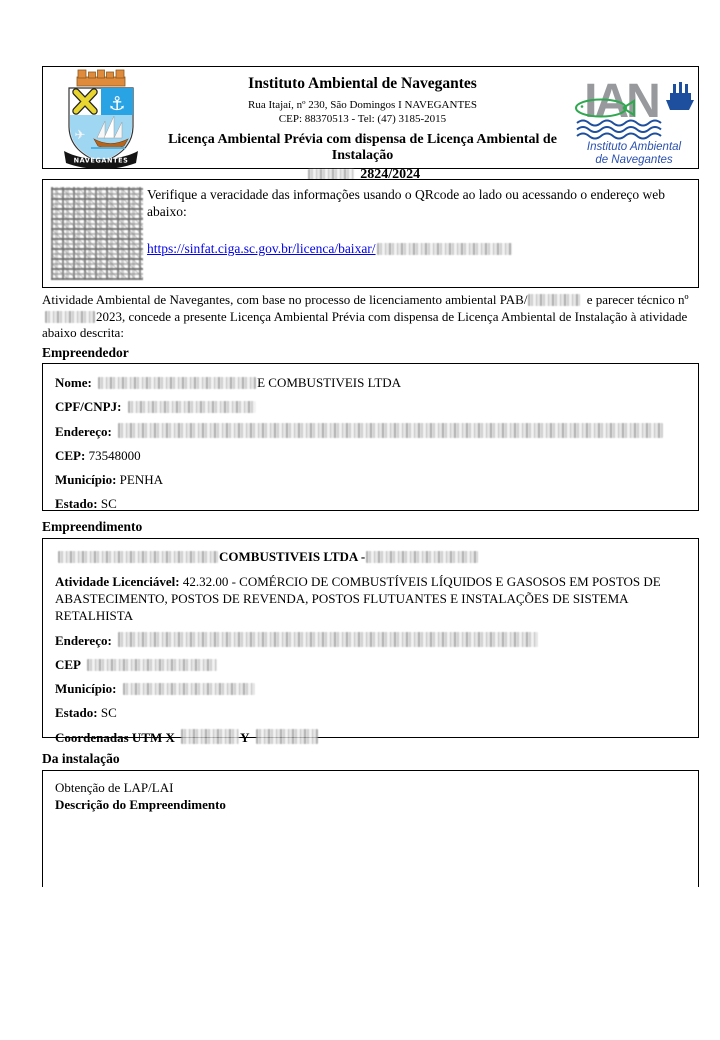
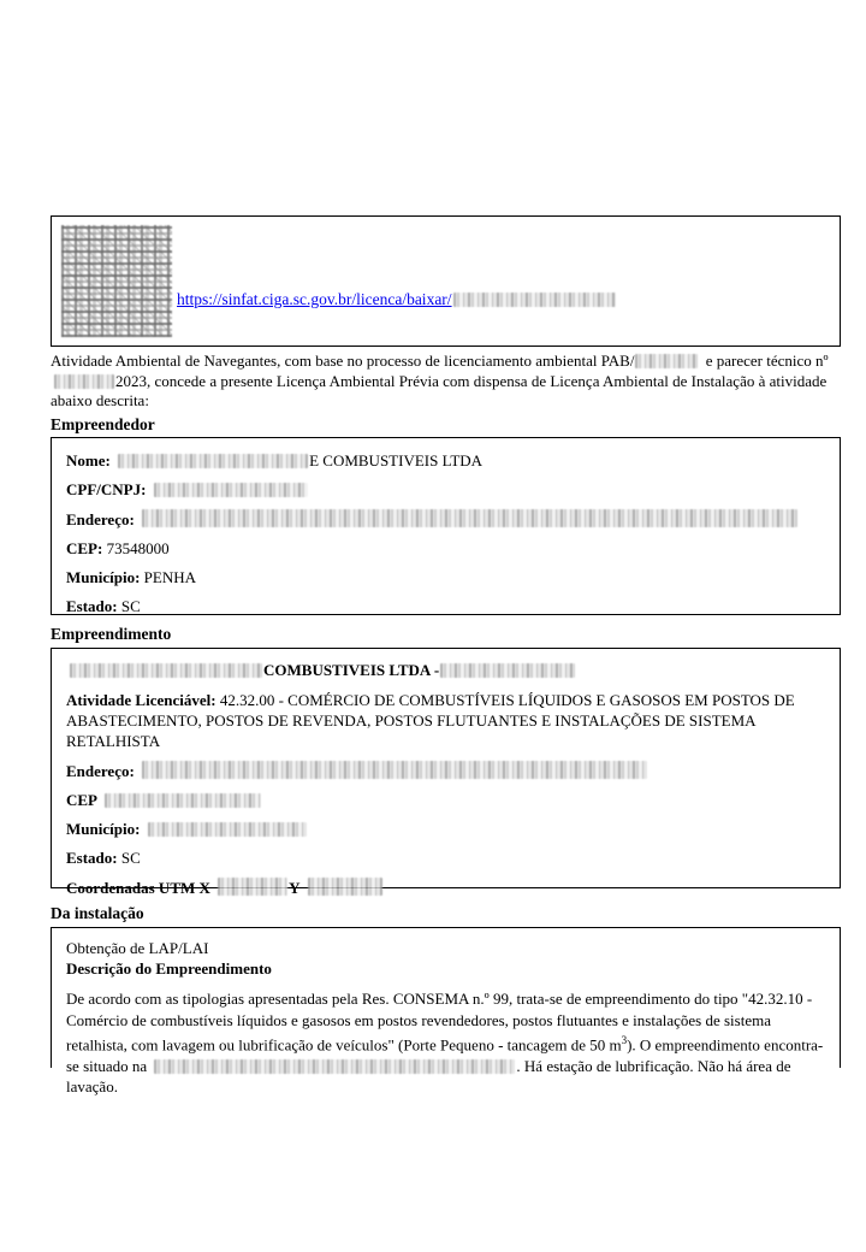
- ⚓
- ✈
- NAVEGANTES
- Instituto Ambiental de Navegantes
- Rua Itajaí, nº 230, São Domingos I NAVEGANTES
- CEP: 88370513 - Tel: (47) 3185-2015
- Licença Ambiental Prévia com dispensa de Licença Ambiental de Instalação
- 2824/2024
- IAN
- Instituto Ambiental
- de Navegantes
- Verifique a veracidade das informações usando o QRcode ao lado ou acessando o endereço web abaixo:
  https://sinfat.ciga.sc.gov.br/licenca/baixar/
  Atividade Ambiental de Navegantes, com base no processo de licenciamento ambiental PAB/ e parecer técnico nº 2023, concede a presente Licença Ambiental Prévia com dispensa de Licença Ambiental de Instalação à atividade abaixo descrita:
  Empreendedor
  Nome: E COMBUSTIVEIS LTDA
  CPF/CNPJ:
  Endereço:
  CEP: 73548000
  Município: PENHA
  Estado: SC
  Empreendimento
  COMBUSTIVEIS LTDA -
  Atividade Licenciável: 42.32.00 - COMÉRCIO DE COMBUSTÍVEIS LÍQUIDOS E GASOSOS EM POSTOS DE ABASTECIMENTO, POSTOS DE REVENDA, POSTOS FLUTUANTES E INSTALAÇÕES DE SISTEMA RETALHISTA
  Endereço:
  CEP
  Município:
  Estado: SC
  Coordenadas UTM X Y
  Da instalação
  Obtenção de LAP/LAI
  Descrição do Empreendimento
+ De acordo com as tipologias apresentadas pela Res. CONSEMA n.º 99, trata-se de empreendimento do tipo "42.32.10 - Comércio de combustíveis líquidos e gasosos em postos revendedores, postos flutuantes e instalações de sistema retalhista, com lavagem ou lubrificação de veículos" (Porte Pequeno - tancagem de 50 m3). O empreendimento encontra-se situado na . Há estação de lubrificação. Não há área de lavação.
